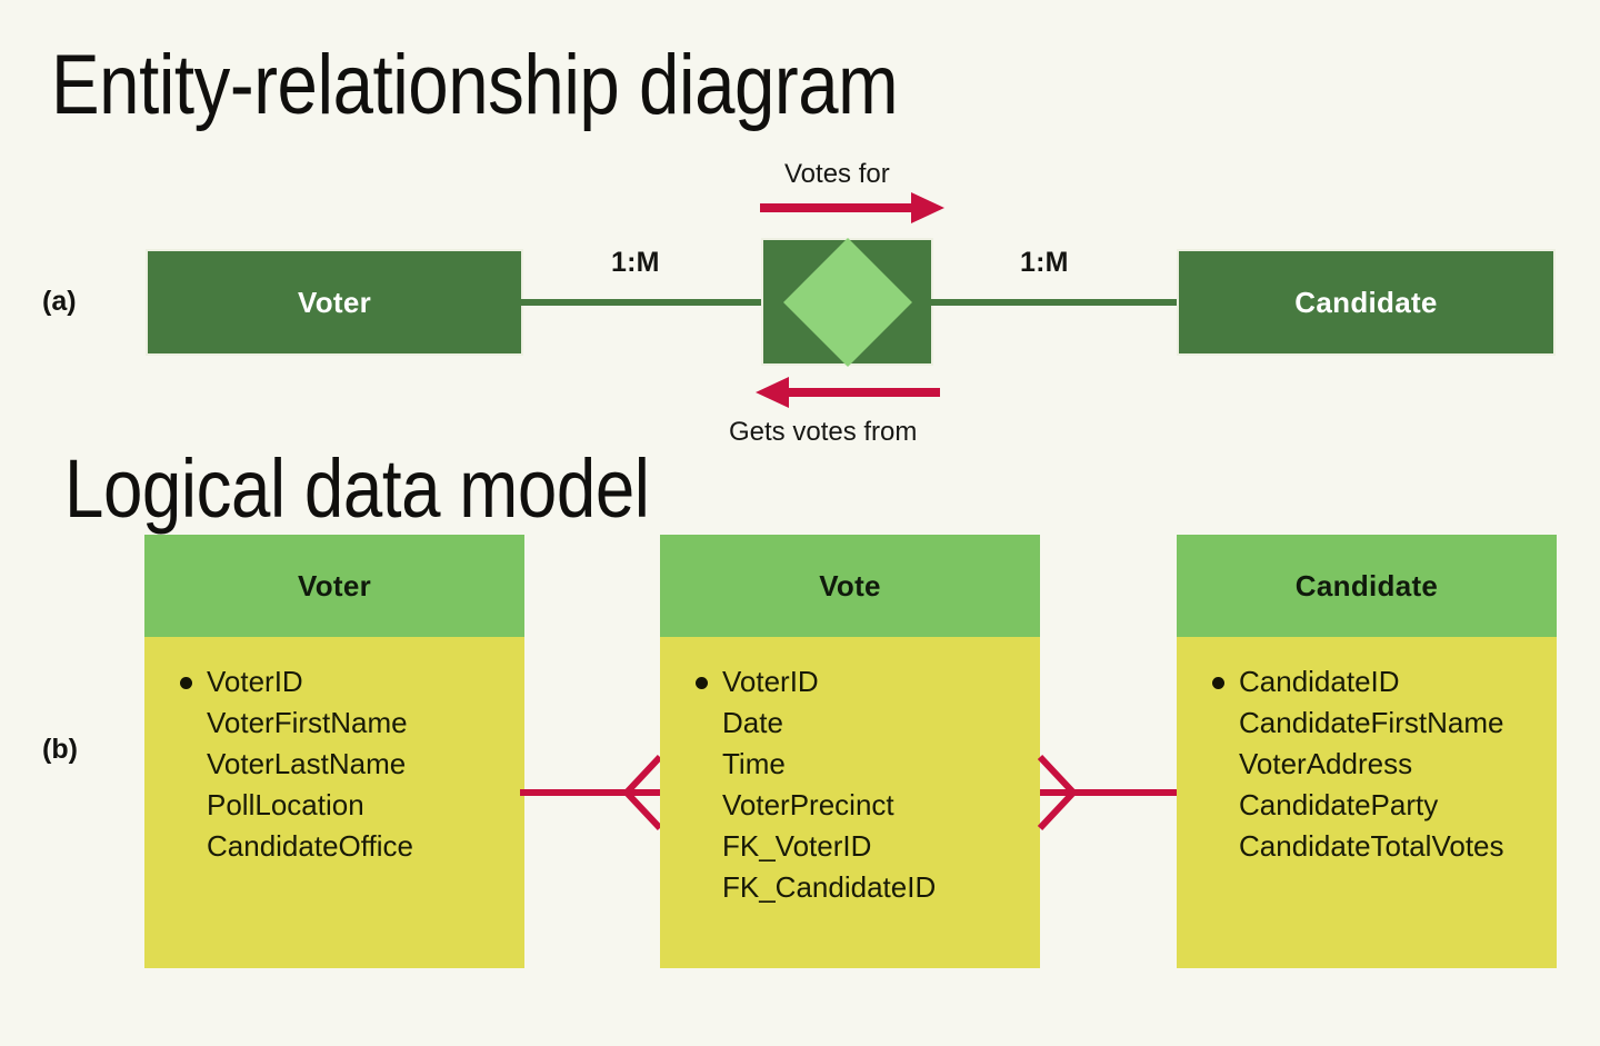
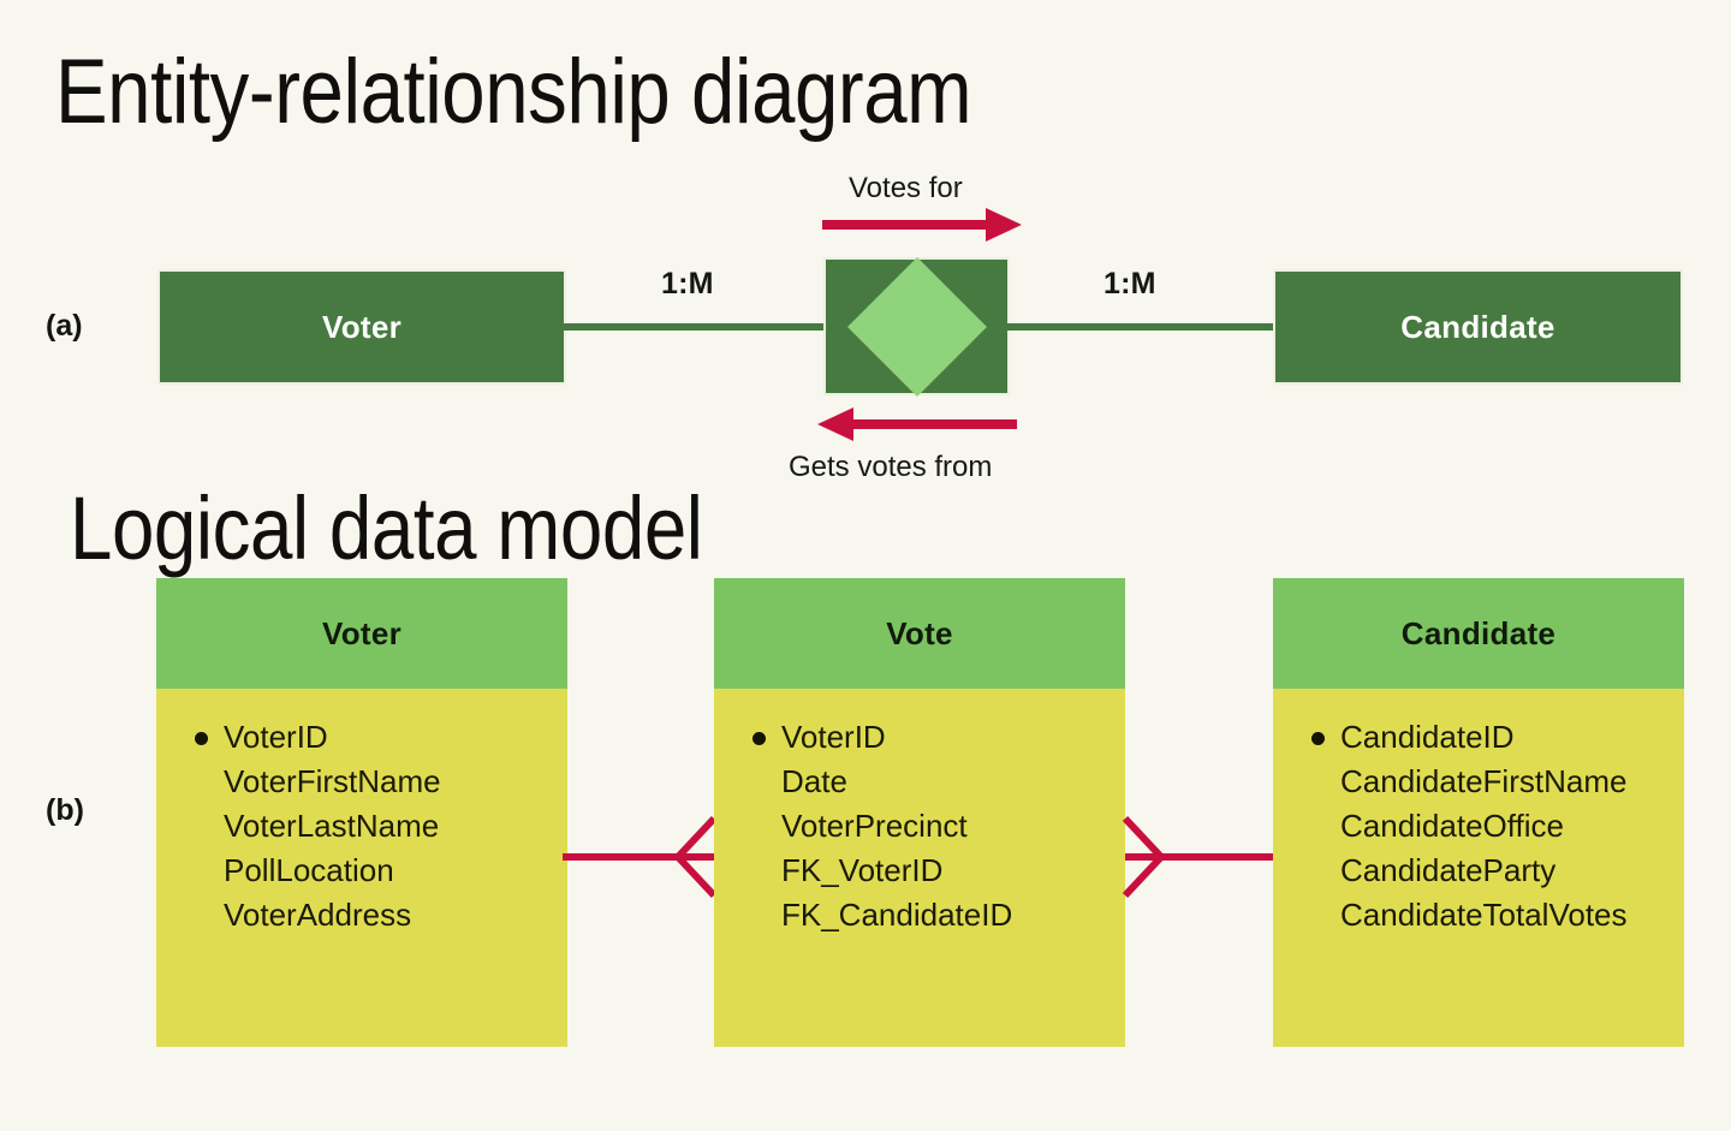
  Entity-relationship diagram
  (a)
  Votes for
  Voter
  1:M
  1:M
  Candidate
  Gets votes from
  Logical data model
  (b)
  Voter
  VoterID
  VoterFirstName
  VoterLastName
  PollLocation
- CandidateOffice
+ VoterAddress
  Vote
  VoterID
  Date
- Time
  VoterPrecinct
  FK_VoterID
  FK_CandidateID
  Candidate
  CandidateID
  CandidateFirstName
- VoterAddress
+ CandidateOffice
  CandidateParty
  CandidateTotalVotes
